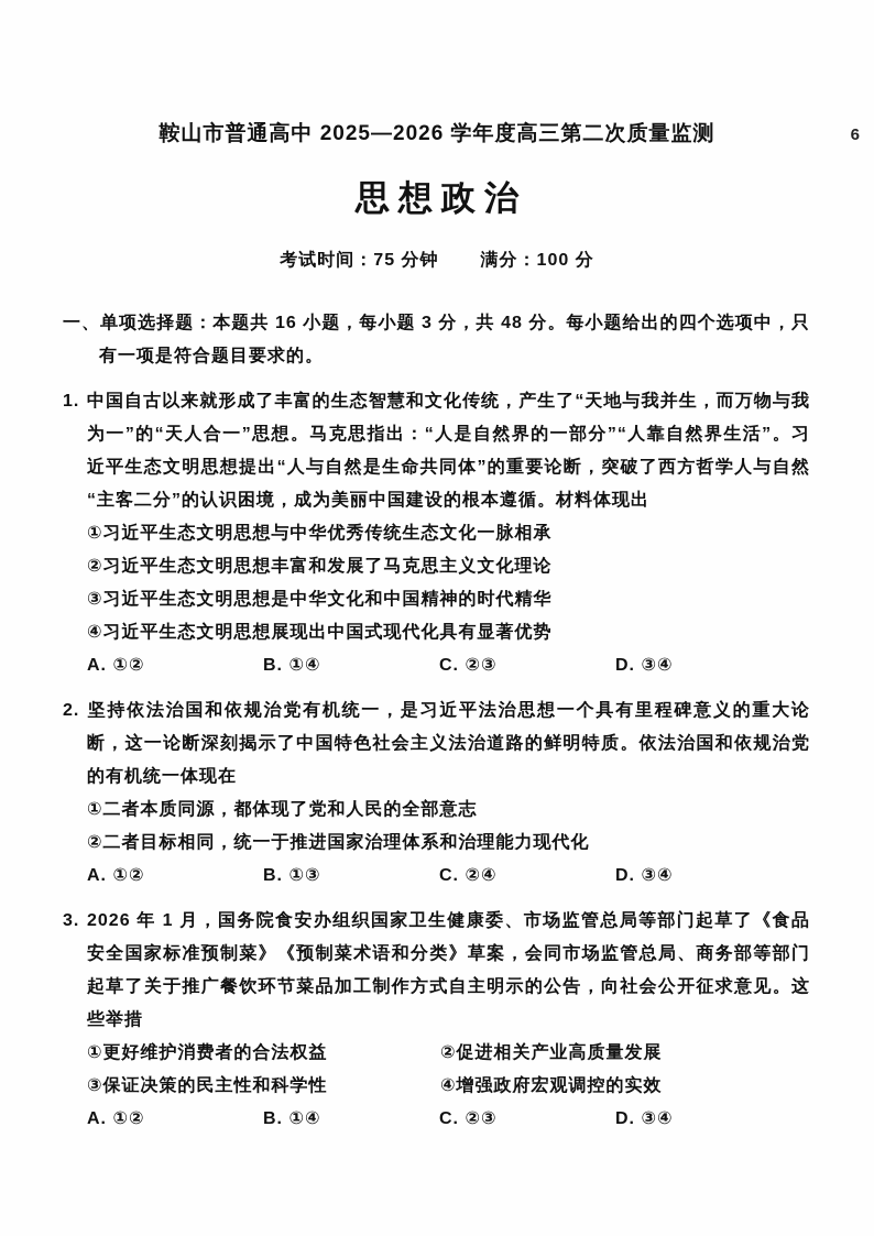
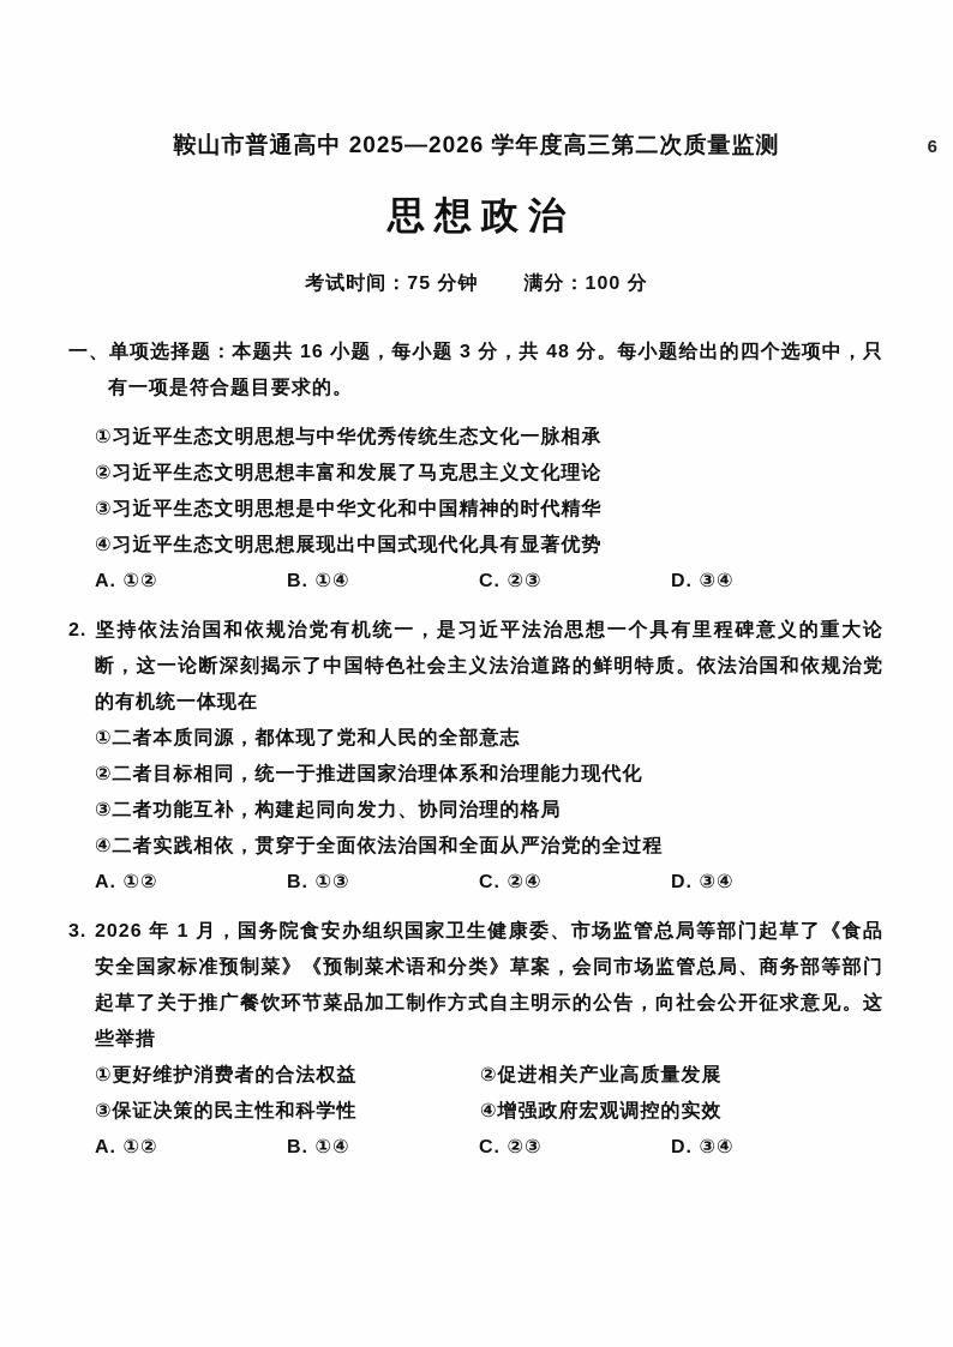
  6
  鞍山市普通高中 2025—2026 学年度高三第二次质量监测
  思想政治
  考试时间：75 分钟 满分：100 分
  一、单项选择题：本题共 16 小题，每小题 3 分，共 48 分。每小题给出的四个选项中，只有一项是符合题目要求的。
- 1. 中国自古以来就形成了丰富的生态智慧和文化传统，产生了“天地与我并生，而万物与我为一”的“天人合一”思想。马克思指出：“人是自然界的一部分”“人靠自然界生活”。习近平生态文明思想提出“人与自然是生命共同体”的重要论断，突破了西方哲学人与自然“主客二分”的认识困境，成为美丽中国建设的根本遵循。材料体现出
  ①习近平生态文明思想与中华优秀传统生态文化一脉相承
  ②习近平生态文明思想丰富和发展了马克思主义文化理论
  ③习近平生态文明思想是中华文化和中国精神的时代精华
  ④习近平生态文明思想展现出中国式现代化具有显著优势
  A. ①②
  B. ①④
  C. ②③
  D. ③④
  2. 坚持依法治国和依规治党有机统一，是习近平法治思想一个具有里程碑意义的重大论断，这一论断深刻揭示了中国特色社会主义法治道路的鲜明特质。依法治国和依规治党的有机统一体现在
  ①二者本质同源，都体现了党和人民的全部意志
  ②二者目标相同，统一于推进国家治理体系和治理能力现代化
+ ③二者功能互补，构建起同向发力、协同治理的格局
+ ④二者实践相依，贯穿于全面依法治国和全面从严治党的全过程
  A. ①②
  B. ①③
  C. ②④
  D. ③④
  3. 2026 年 1 月，国务院食安办组织国家卫生健康委、市场监管总局等部门起草了《食品安全国家标准预制菜》《预制菜术语和分类》草案，会同市场监管总局、商务部等部门起草了关于推广餐饮环节菜品加工制作方式自主明示的公告，向社会公开征求意见。这些举措
  ①更好维护消费者的合法权益
  ②促进相关产业高质量发展
  ③保证决策的民主性和科学性
  ④增强政府宏观调控的实效
  A. ①②
  B. ①④
  C. ②③
  D. ③④
